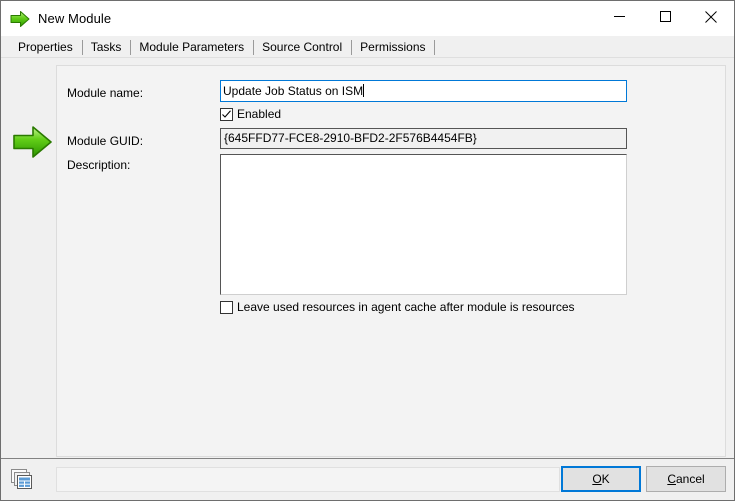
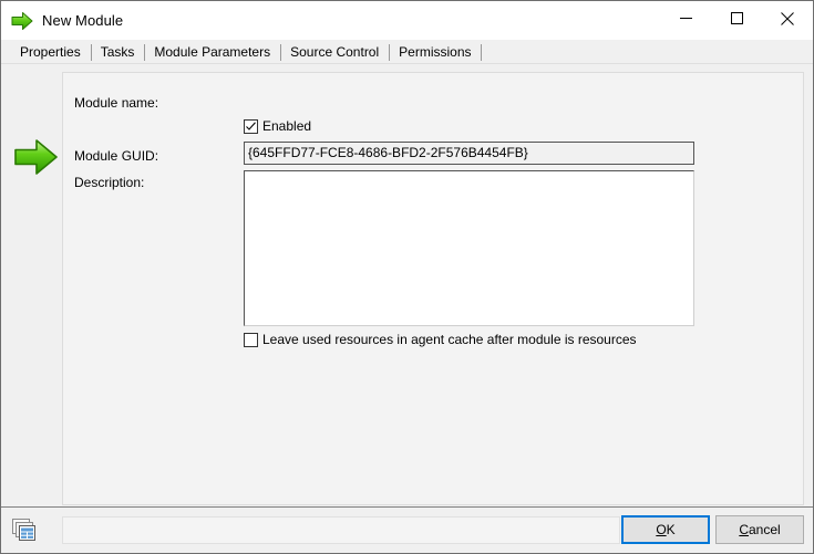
  New Module
  Properties
  Tasks
  Module Parameters
  Source Control
  Permissions
  Module name:
- Update Job Status on ISM
  Enabled
  Module GUID:
- {645FFD77-FCE8-2910-BFD2-2F576B4454FB}
+ {645FFD77-FCE8-4686-BFD2-2F576B4454FB}
  Description:
  Leave used resources in agent cache after module is resources
  OK
  Cancel
